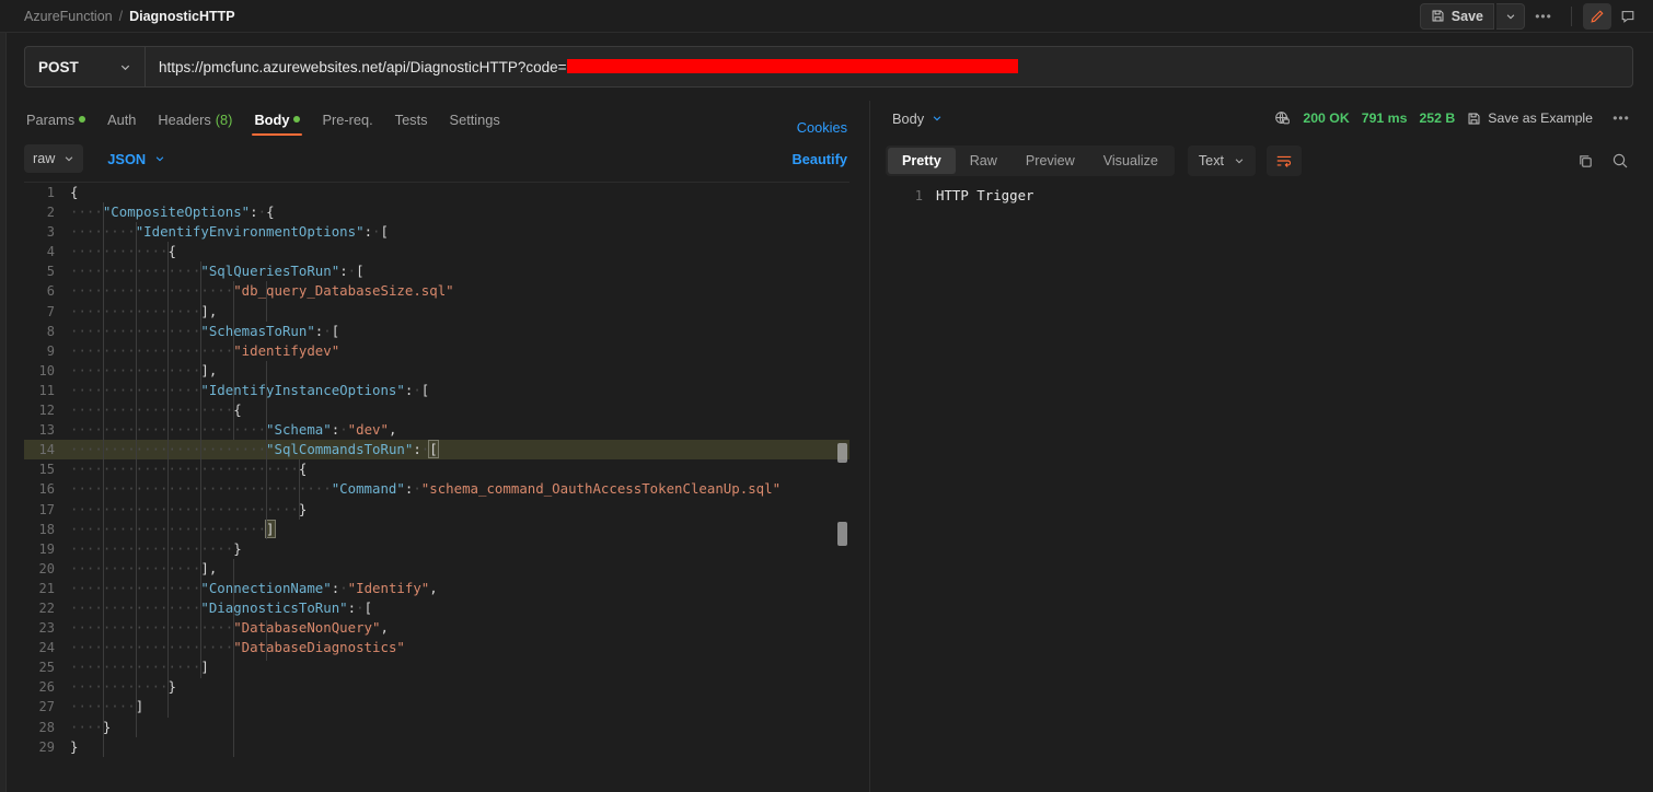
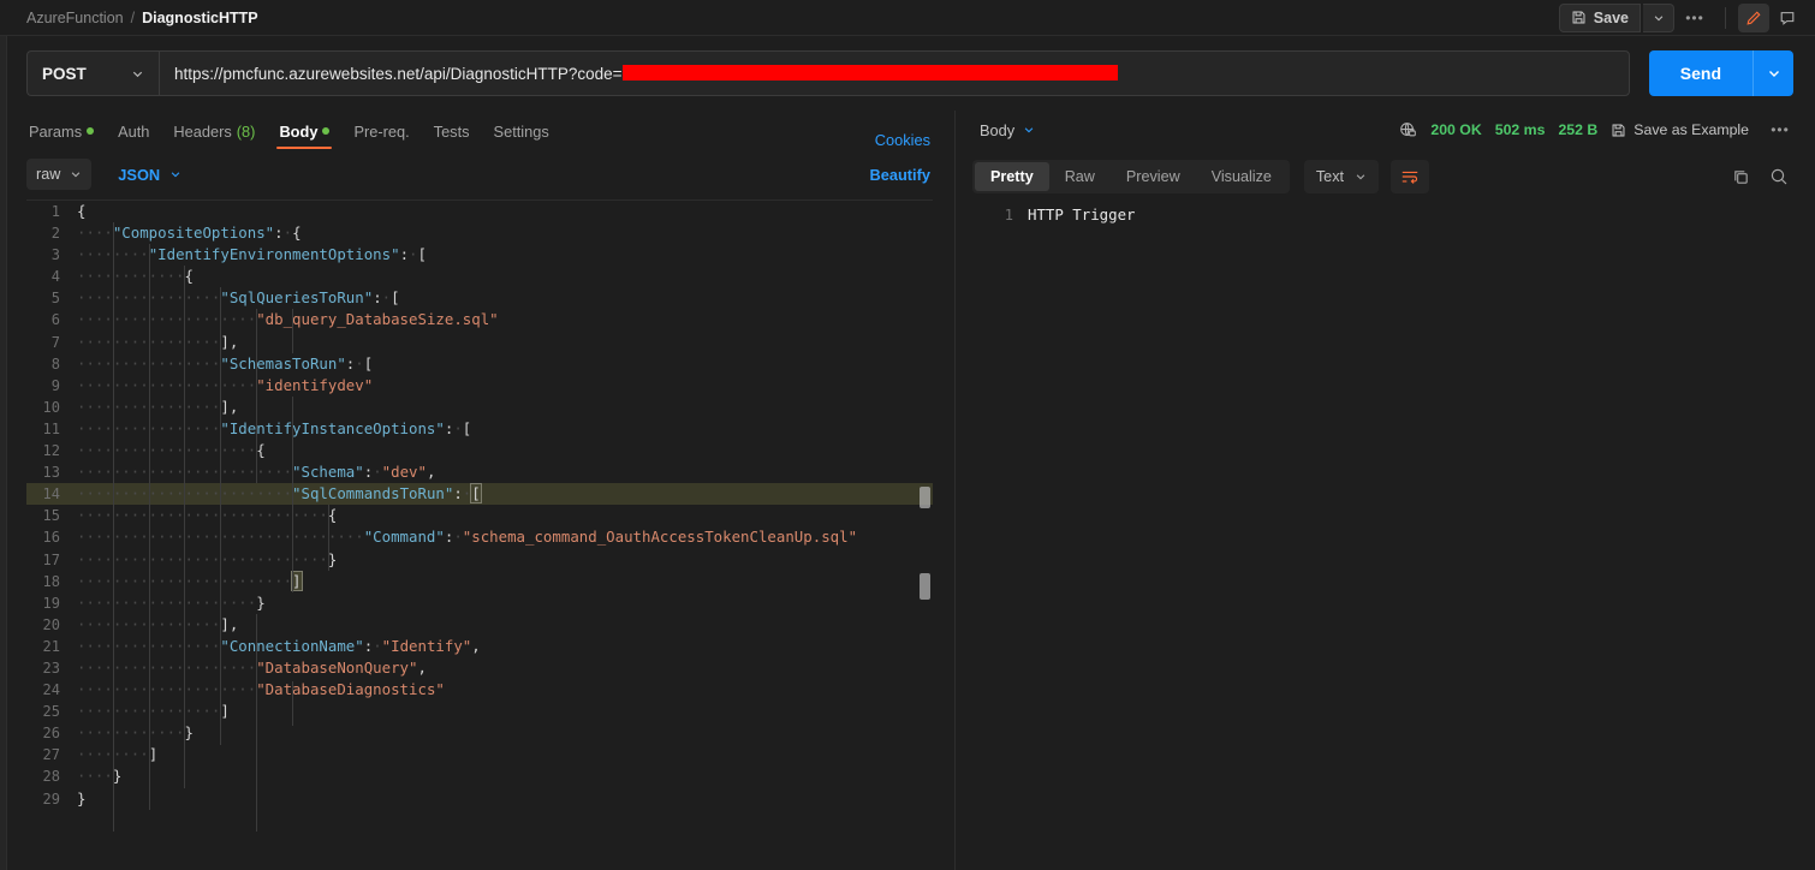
  AzureFunction
  /
  DiagnosticHTTP
  Save
  •••
  POST
  https://pmcfunc.azurewebsites.net/api/DiagnosticHTTP?code=
+ Send
  Params
  Auth
  Headers
  (8)
  Body
  Pre-req.
  Tests
  Settings
  Cookies
  raw
  JSON
  Beautify
  1
  {
  2
  ····"CompositeOptions":·{
  3
  ········"IdentifyEnvironmentOptions":·[
  4
  ············{
  5
  ················"SqlQueriesToRun":·[
  6
  ····················"db_query_DatabaseSize.sql"
  7
  ················],
  8
  ················"SchemasToRun":·[
  9
  ····················"identifydev"
  10
  ················],
  11
  ················"IdentifyInstanceOptions":·[
  12
  ····················{
  13
  ························"Schema":·"dev",
  14
  ························"SqlCommandsToRun":·[
  15
  ····························{
  16
  ································"Command":·"schema_command_OauthAccessTokenCleanUp.sql"
  17
  ····························}
  18
  ························]
  19
  ····················}
  20
  ················],
  21
  ················"ConnectionName":·"Identify",
- 22
- ················"DiagnosticsToRun":·[
  23
  ····················"DatabaseNonQuery",
  24
  ····················"DatabaseDiagnostics"
  25
  ················]
  26
  ············}
  27
  ········]
  28
  ····}
  29
  }
  Body
  200 OK
- 791 ms
+ 502 ms
  252 B
  Save as Example
  •••
  Pretty
  Raw
  Preview
  Visualize
  Text
  1
  HTTP Trigger
